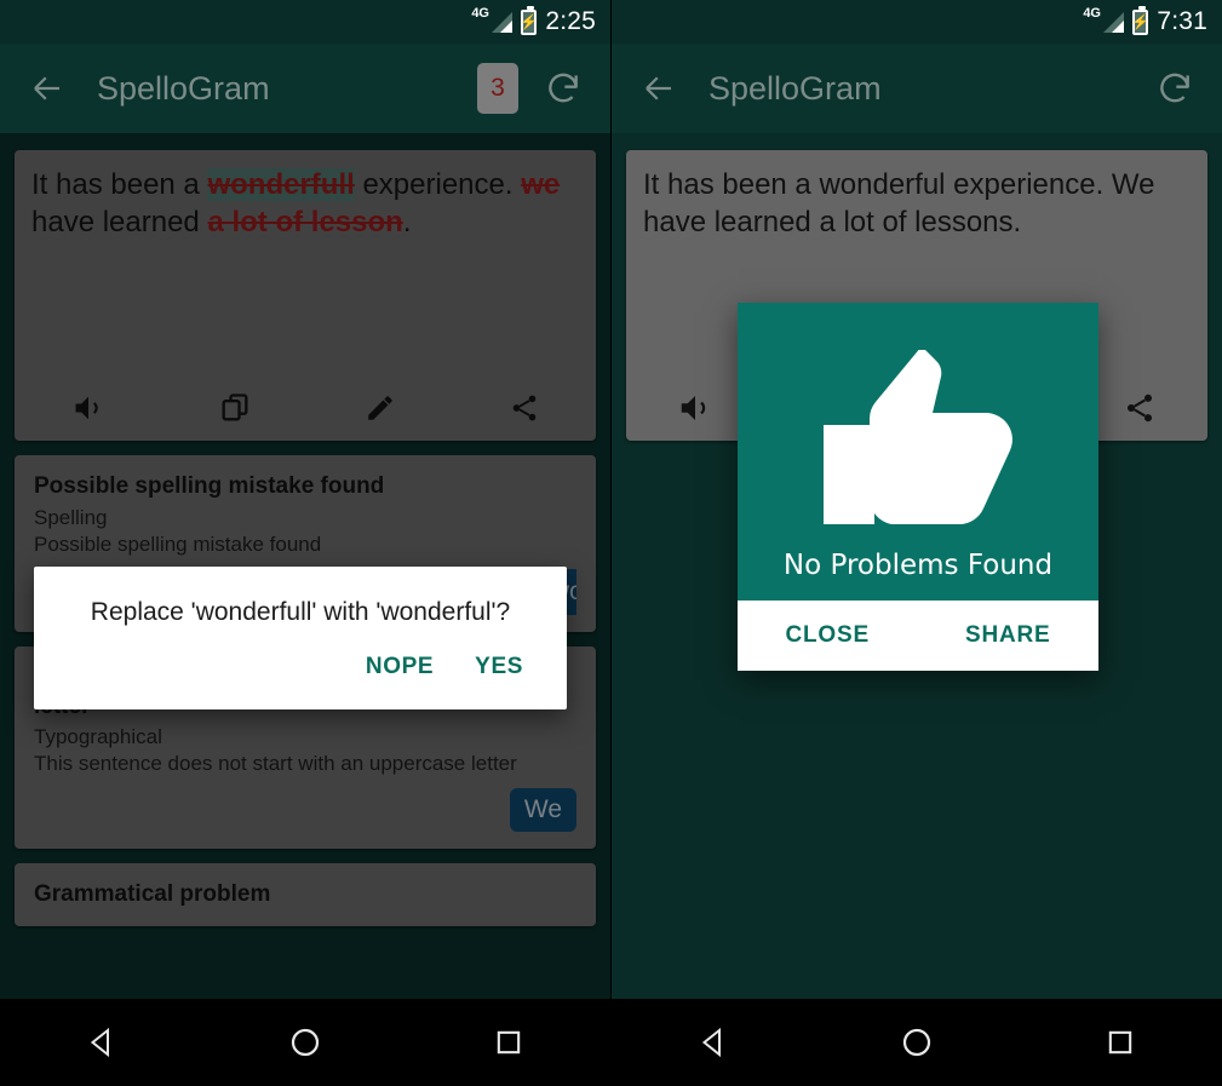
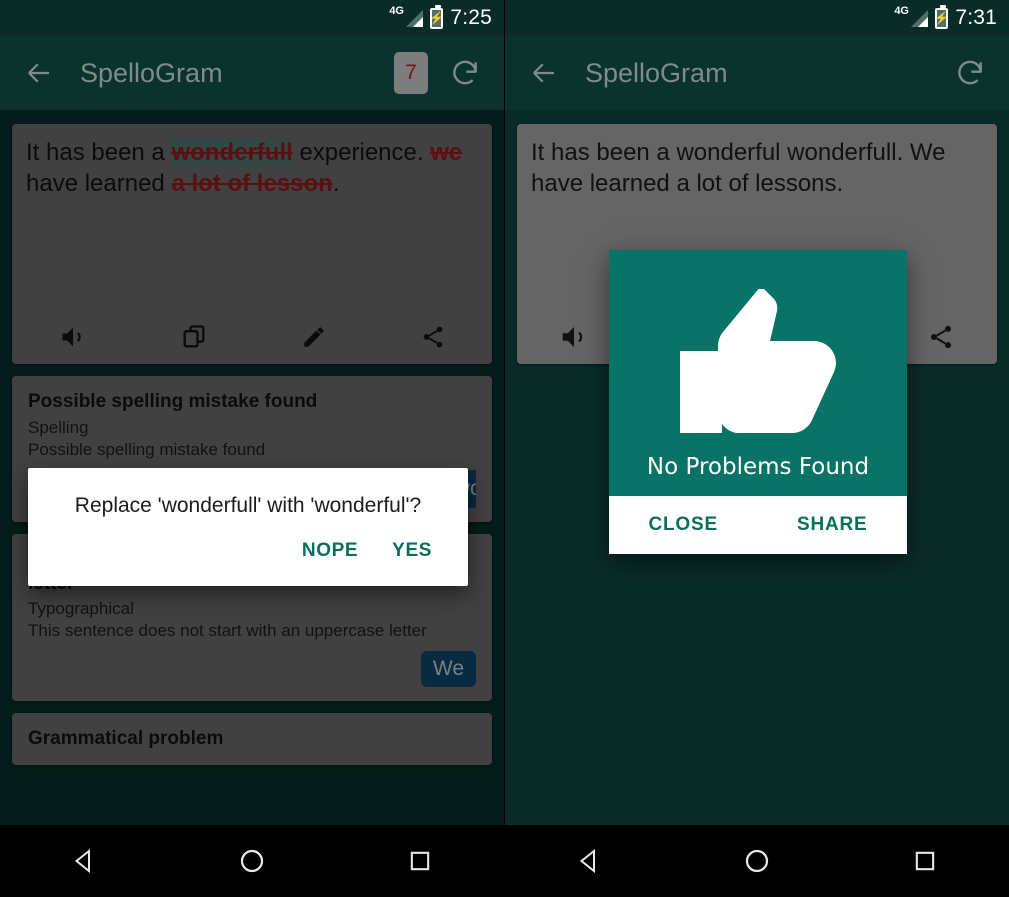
  4G
  ⚡
- 2:25
+ 7:25
  SpelloGram
- 3
+ 7
  It has been a wonderfull experience. we have learned a lot of lesson.
  Possible spelling mistake found
  Spelling
  Possible spelling mistake found
  Typographical
  This sentence does not start with an uppercase letter
  We
  Grammatical problem
  Replace 'wonderfull' with 'wonderful'?
  NOPE
  YES
  4G
  ⚡
  7:31
  SpelloGram
- It has been a wonderful experience. We have learned a lot of lessons.
+ It has been a wonderful wonderfull. We have learned a lot of lessons.
  No Problems Found
  CLOSE
  SHARE
